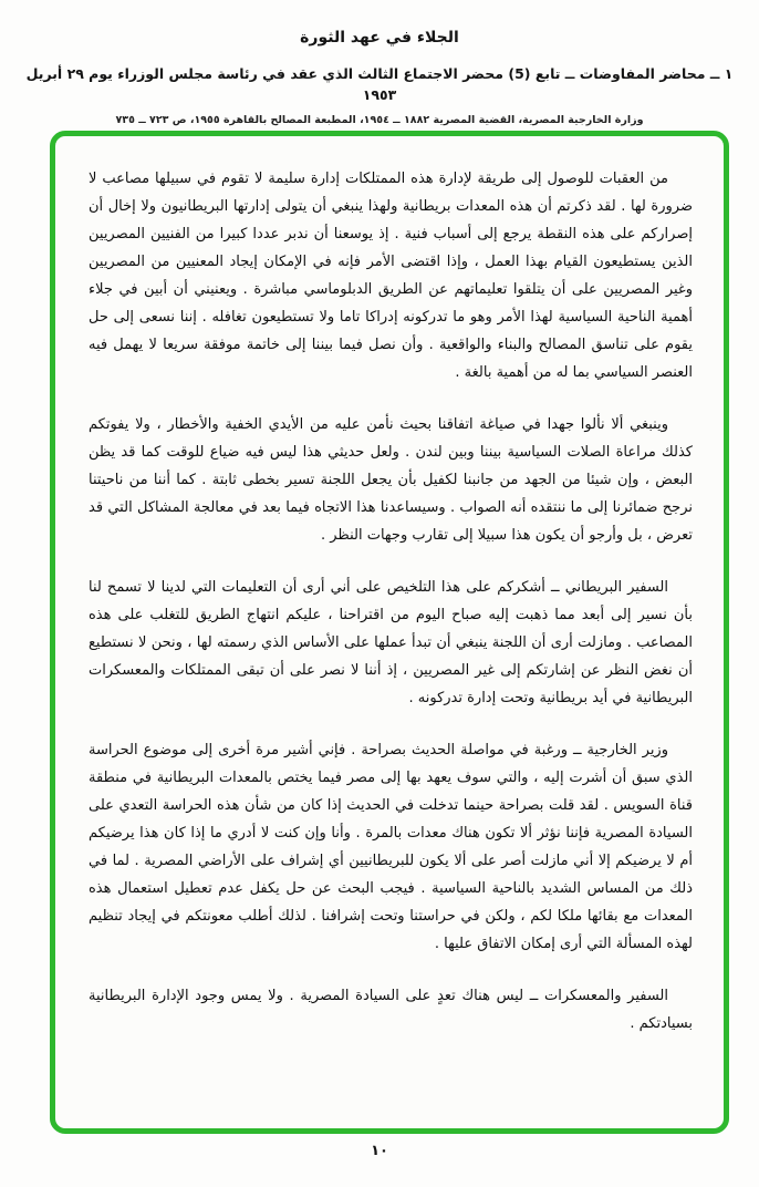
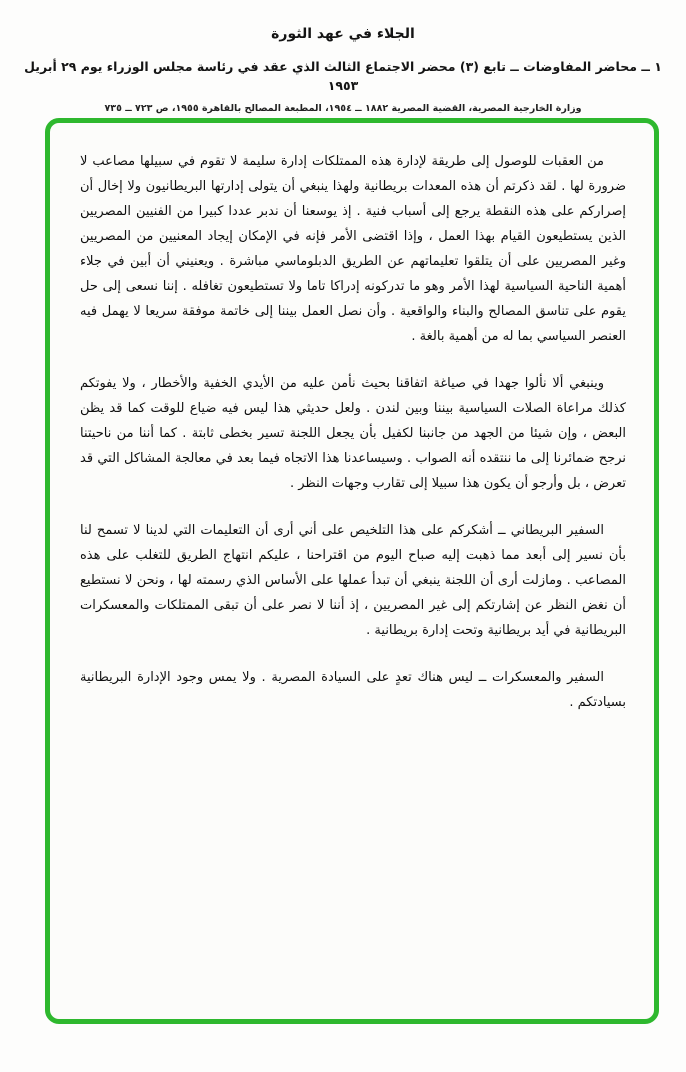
  الجلاء في عهد الثورة
- ١ ــ محاضر المفاوضات ــ تابع (5) محضر الاجتماع الثالث الذي عقد في رئاسة مجلس الوزراء يوم ٢٩ أبريل ١٩٥٣
+ ١ ــ محاضر المفاوضات ــ تابع (٣) محضر الاجتماع الثالث الذي عقد في رئاسة مجلس الوزراء يوم ٢٩ أبريل ١٩٥٣
  وزارة الخارجية المصرية، القضية المصرية ١٨٨٢ ــ ١٩٥٤، المطبعة المصالح بالقاهرة ١٩٥٥، ص ٧٢٣ ــ ٧٣٥
- من العقبات للوصول إلى طريقة لإدارة هذه الممتلكات إدارة سليمة لا تقوم في سبيلها مصاعب لا ضرورة لها . لقد ذكرتم أن هذه المعدات بريطانية ولهذا ينبغي أن يتولى إدارتها البريطانيون ولا إخال أن إصراركم على هذه النقطة يرجع إلى أسباب فنية . إذ يوسعنا أن ندبر عددا كبيرا من الفنيين المصريين الذين يستطيعون القيام بهذا العمل ، وإذا اقتضى الأمر فإنه في الإمكان إيجاد المعنيين من المصريين وغير المصريين على أن يتلقوا تعليماتهم عن الطريق الدبلوماسي مباشرة . ويعنيني أن أبين في جلاء أهمية الناحية السياسية لهذا الأمر وهو ما تدركونه إدراكا تاما ولا تستطيعون تغافله . إننا نسعى إلى حل يقوم على تناسق المصالح والبناء والواقعية . وأن نصل فيما بيننا إلى خاتمة موفقة سريعا لا يهمل فيه العنصر السياسي بما له من أهمية بالغة .
+ من العقبات للوصول إلى طريقة لإدارة هذه الممتلكات إدارة سليمة لا تقوم في سبيلها مصاعب لا ضرورة لها . لقد ذكرتم أن هذه المعدات بريطانية ولهذا ينبغي أن يتولى إدارتها البريطانيون ولا إخال أن إصراركم على هذه النقطة يرجع إلى أسباب فنية . إذ يوسعنا أن ندبر عددا كبيرا من الفنيين المصريين الذين يستطيعون القيام بهذا العمل ، وإذا اقتضى الأمر فإنه في الإمكان إيجاد المعنيين من المصريين وغير المصريين على أن يتلقوا تعليماتهم عن الطريق الدبلوماسي مباشرة . ويعنيني أن أبين في جلاء أهمية الناحية السياسية لهذا الأمر وهو ما تدركونه إدراكا تاما ولا تستطيعون تغافله . إننا نسعى إلى حل يقوم على تناسق المصالح والبناء والواقعية . وأن نصل العمل بيننا إلى خاتمة موفقة سريعا لا يهمل فيه العنصر السياسي بما له من أهمية بالغة .
  وينبغي ألا نألوا جهدا في صياغة اتفاقنا بحيث نأمن عليه من الأيدي الخفية والأخطار ، ولا يفوتكم كذلك مراعاة الصلات السياسية بيننا وبين لندن . ولعل حديثي هذا ليس فيه ضياع للوقت كما قد يظن البعض ، وإن شيئا من الجهد من جانبنا لكفيل بأن يجعل اللجنة تسير بخطى ثابتة . كما أننا من ناحيتنا نرجح ضمائرنا إلى ما ننتقده أنه الصواب . وسيساعدنا هذا الاتجاه فيما بعد في معالجة المشاكل التي قد تعرض ، بل وأرجو أن يكون هذا سبيلا إلى تقارب وجهات النظر .
- السفير البريطاني ــ أشكركم على هذا التلخيص على أني أرى أن التعليمات التي لدينا لا تسمح لنا بأن نسير إلى أبعد مما ذهبت إليه صباح اليوم من اقتراحنا ، عليكم انتهاج الطريق للتغلب على هذه المصاعب . ومازلت أرى أن اللجنة ينبغي أن تبدأ عملها على الأساس الذي رسمته لها ، ونحن لا نستطيع أن نغض النظر عن إشارتكم إلى غير المصريين ، إذ أننا لا نصر على أن تبقى الممتلكات والمعسكرات البريطانية في أيد بريطانية وتحت إدارة تدركونه .
+ السفير البريطاني ــ أشكركم على هذا التلخيص على أني أرى أن التعليمات التي لدينا لا تسمح لنا بأن نسير إلى أبعد مما ذهبت إليه صباح اليوم من اقتراحنا ، عليكم انتهاج الطريق للتغلب على هذه المصاعب . ومازلت أرى أن اللجنة ينبغي أن تبدأ عملها على الأساس الذي رسمته لها ، ونحن لا نستطيع أن نغض النظر عن إشارتكم إلى غير المصريين ، إذ أننا لا نصر على أن تبقى الممتلكات والمعسكرات البريطانية في أيد بريطانية وتحت إدارة بريطانية .
- وزير الخارجية ــ ورغبة في مواصلة الحديث بصراحة . فإني أشير مرة أخرى إلى موضوع الحراسة الذي سبق أن أشرت إليه ، والتي سوف يعهد بها إلى مصر فيما يختص بالمعدات البريطانية في منطقة قناة السويس . لقد قلت بصراحة حينما تدخلت في الحديث إذا كان من شأن هذه الحراسة التعدي على السيادة المصرية فإننا نؤثر ألا تكون هناك معدات بالمرة . وأنا وإن كنت لا أدري ما إذا كان هذا يرضيكم أم لا يرضيكم إلا أني مازلت أصر على ألا يكون للبريطانيين أي إشراف على الأراضي المصرية . لما في ذلك من المساس الشديد بالناحية السياسية . فيجب البحث عن حل يكفل عدم تعطيل استعمال هذه المعدات مع بقائها ملكا لكم ، ولكن في حراستنا وتحت إشرافنا . لذلك أطلب معونتكم في إيجاد تنظيم لهذه المسألة التي أرى إمكان الاتفاق عليها .
  السفير والمعسكرات ــ ليس هناك تعدٍ على السيادة المصرية . ولا يمس وجود الإدارة البريطانية بسيادتكم .
- ١٠
